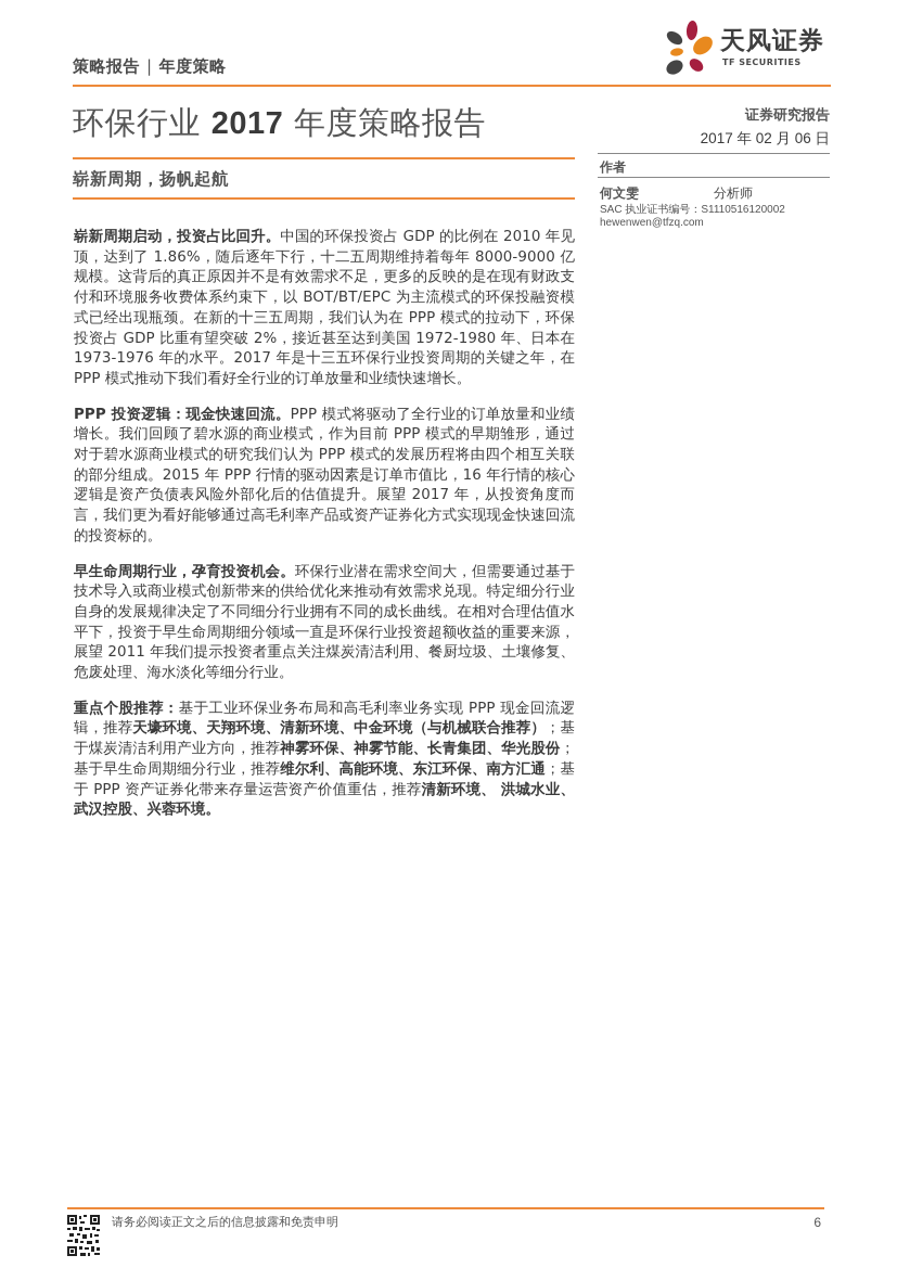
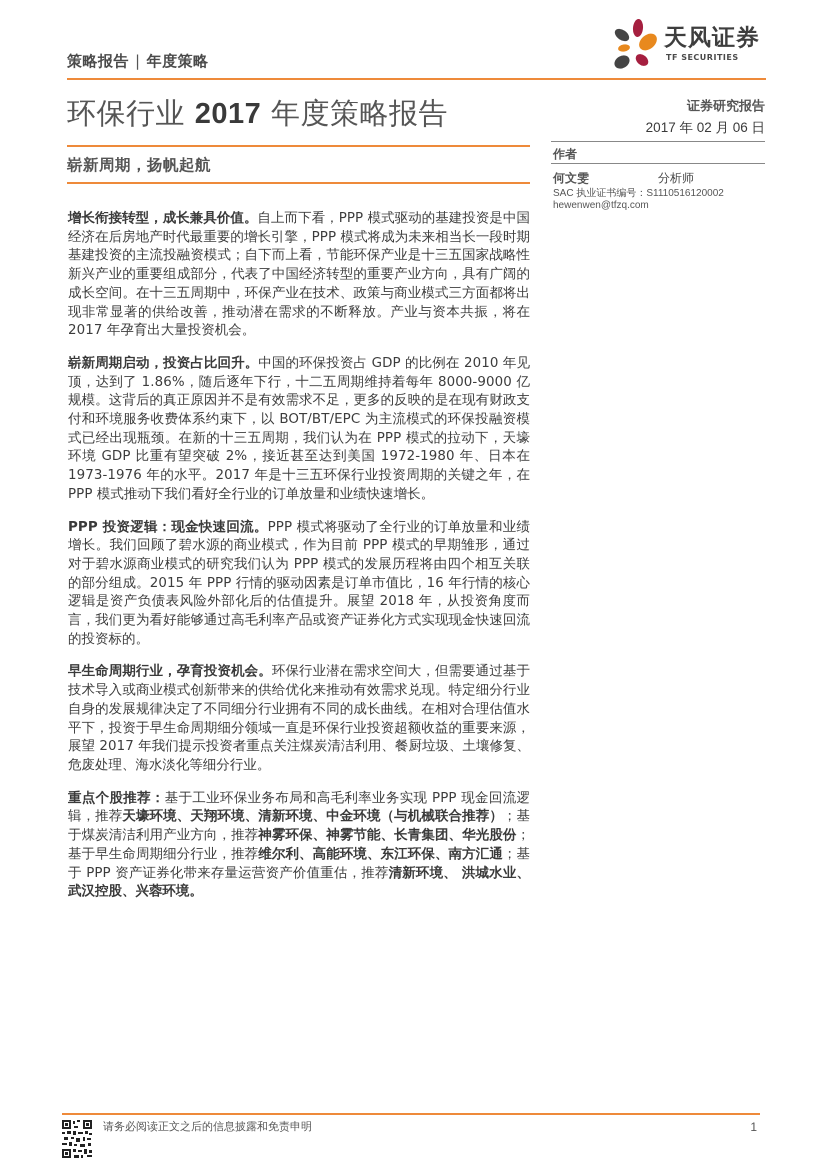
  策略报告 | 年度策略
  天风证券
  TF SECURITIES
  环保行业 2017 年度策略报告
  崭新周期，扬帆起航
  证券研究报告
  2017 年 02 月 06 日
  作者
  何文雯
  分析师
  SAC 执业证书编号：S1110516120002
  hewenwen@tfzq.com
+ 增长衔接转型，成长兼具价值。自上而下看，PPP 模式驱动的基建投资是中国经济在后房地产时代最重要的增长引擎，PPP 模式将成为未来相当长一段时期基建投资的主流投融资模式；自下而上看，节能环保产业是十三五国家战略性新兴产业的重要组成部分，代表了中国经济转型的重要产业方向，具有广阔的成长空间。在十三五周期中，环保产业在技术、政策与商业模式三方面都将出现非常显著的供给改善，推动潜在需求的不断释放。产业与资本共振，将在 2017 年孕育出大量投资机会。
- 崭新周期启动，投资占比回升。中国的环保投资占 GDP 的比例在 2010 年见顶，达到了 1.86%，随后逐年下行，十二五周期维持着每年 8000-9000 亿规模。这背后的真正原因并不是有效需求不足，更多的反映的是在现有财政支付和环境服务收费体系约束下，以 BOT/BT/EPC 为主流模式的环保投融资模式已经出现瓶颈。在新的十三五周期，我们认为在 PPP 模式的拉动下，环保投资占 GDP 比重有望突破 2%，接近甚至达到美国 1972-1980 年、日本在 1973-1976 年的水平。2017 年是十三五环保行业投资周期的关键之年，在 PPP 模式推动下我们看好全行业的订单放量和业绩快速增长。
+ 崭新周期启动，投资占比回升。中国的环保投资占 GDP 的比例在 2010 年见顶，达到了 1.86%，随后逐年下行，十二五周期维持着每年 8000-9000 亿规模。这背后的真正原因并不是有效需求不足，更多的反映的是在现有财政支付和环境服务收费体系约束下，以 BOT/BT/EPC 为主流模式的环保投融资模式已经出现瓶颈。在新的十三五周期，我们认为在 PPP 模式的拉动下，天壕环境 GDP 比重有望突破 2%，接近甚至达到美国 1972-1980 年、日本在 1973-1976 年的水平。2017 年是十三五环保行业投资周期的关键之年，在 PPP 模式推动下我们看好全行业的订单放量和业绩快速增长。
- PPP 投资逻辑：现金快速回流。PPP 模式将驱动了全行业的订单放量和业绩增长。我们回顾了碧水源的商业模式，作为目前 PPP 模式的早期雏形，通过对于碧水源商业模式的研究我们认为 PPP 模式的发展历程将由四个相互关联的部分组成。2015 年 PPP 行情的驱动因素是订单市值比，16 年行情的核心逻辑是资产负债表风险外部化后的估值提升。展望 2017 年，从投资角度而言，我们更为看好能够通过高毛利率产品或资产证券化方式实现现金快速回流的投资标的。
+ PPP 投资逻辑：现金快速回流。PPP 模式将驱动了全行业的订单放量和业绩增长。我们回顾了碧水源的商业模式，作为目前 PPP 模式的早期雏形，通过对于碧水源商业模式的研究我们认为 PPP 模式的发展历程将由四个相互关联的部分组成。2015 年 PPP 行情的驱动因素是订单市值比，16 年行情的核心逻辑是资产负债表风险外部化后的估值提升。展望 2018 年，从投资角度而言，我们更为看好能够通过高毛利率产品或资产证券化方式实现现金快速回流的投资标的。
- 早生命周期行业，孕育投资机会。环保行业潜在需求空间大，但需要通过基于技术导入或商业模式创新带来的供给优化来推动有效需求兑现。特定细分行业自身的发展规律决定了不同细分行业拥有不同的成长曲线。在相对合理估值水平下，投资于早生命周期细分领域一直是环保行业投资超额收益的重要来源，展望 2011 年我们提示投资者重点关注煤炭清洁利用、餐厨垃圾、土壤修复、危废处理、海水淡化等细分行业。
+ 早生命周期行业，孕育投资机会。环保行业潜在需求空间大，但需要通过基于技术导入或商业模式创新带来的供给优化来推动有效需求兑现。特定细分行业自身的发展规律决定了不同细分行业拥有不同的成长曲线。在相对合理估值水平下，投资于早生命周期细分领域一直是环保行业投资超额收益的重要来源，展望 2017 年我们提示投资者重点关注煤炭清洁利用、餐厨垃圾、土壤修复、危废处理、海水淡化等细分行业。
  重点个股推荐：基于工业环保业务布局和高毛利率业务实现 PPP 现金回流逻辑，推荐天壕环境、天翔环境、清新环境、中金环境（与机械联合推荐）；基于煤炭清洁利用产业方向，推荐神雾环保、神雾节能、长青集团、华光股份；基于早生命周期细分行业，推荐维尔利、高能环境、东江环保、南方汇通；基于 PPP 资产证券化带来存量运营资产价值重估，推荐清新环境、 洪城水业、武汉控股、兴蓉环境。
  请务必阅读正文之后的信息披露和免责申明
- 6
+ 1
